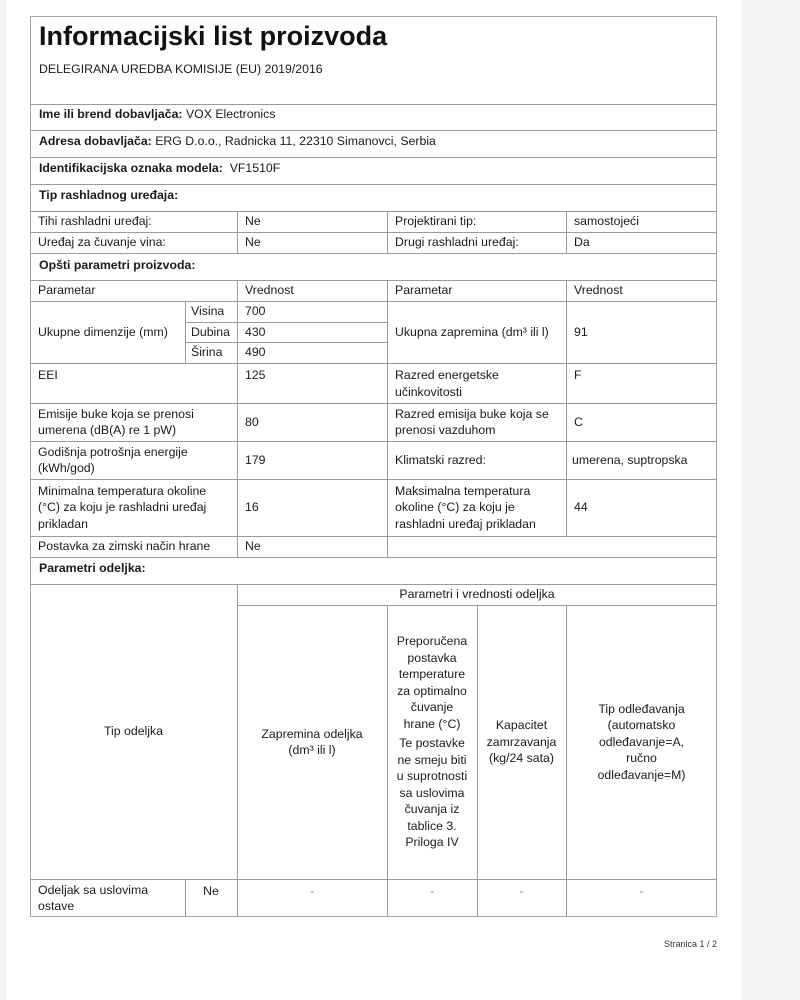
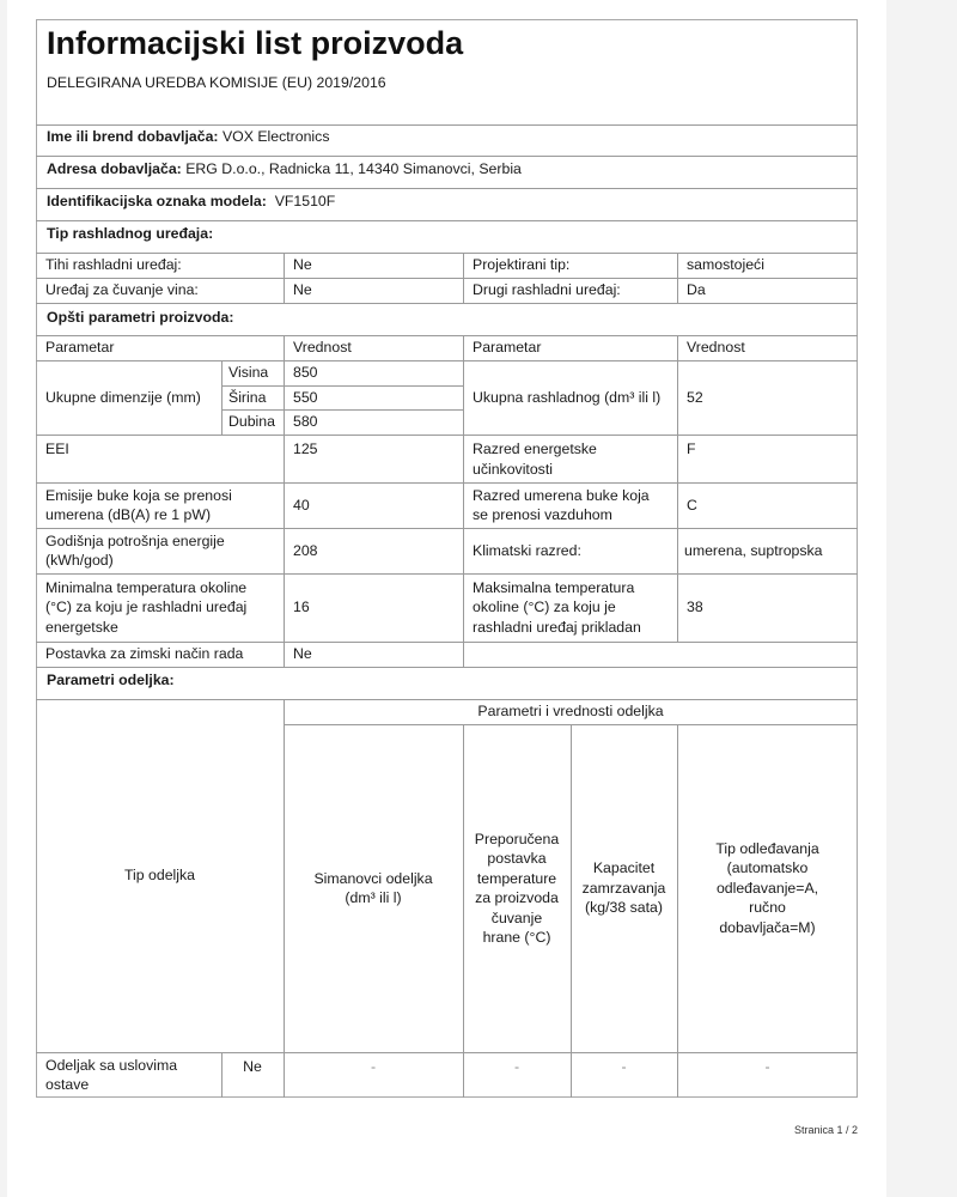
  Informacijski list proizvoda
  DELEGIRANA UREDBA KOMISIJE (EU) 2019/2016
  Ime ili brend dobavljača: VOX Electronics
- Adresa dobavljača: ERG D.o.o., Radnicka 11, 22310 Simanovci, Serbia
+ Adresa dobavljača: ERG D.o.o., Radnicka 11, 14340 Simanovci, Serbia
  Identifikacijska oznaka modela: VF1510F
  Tip rashladnog uređaja:
  Tihi rashladni uređaj:
  Ne
  Projektirani tip:
  samostojeći
  Uređaj za čuvanje vina:
  Ne
  Drugi rashladni uređaj:
  Da
  Opšti parametri proizvoda:
  Parametar
  Vrednost
  Parametar
  Vrednost
  Ukupne dimenzije (mm)
  Visina
- 700
+ 850
- Dubina
+ Širina
- 430
+ 550
- Širina
+ Dubina
- 490
+ 580
- Ukupna zapremina (dm³ ili l)
+ Ukupna rashladnog (dm³ ili l)
- 91
+ 52
  EEI
  125
  Razred energetske učinkovitosti
  F
  Emisije buke koja se prenosi umerena (dB(A) re 1 pW)
- 80
+ 40
- Razred emisija buke koja se prenosi vazduhom
+ Razred umerena buke koja se prenosi vazduhom
  C
  Godišnja potrošnja energije (kWh/god)
- 179
+ 208
  Klimatski razred:
  umerena, suptropska
- Minimalna temperatura okoline (°C) za koju je rashladni uređaj prikladan
+ Minimalna temperatura okoline (°C) za koju je rashladni uređaj energetske
  16
  Maksimalna temperatura okoline (°C) za koju je rashladni uređaj prikladan
- 44
+ 38
- Postavka za zimski način hrane
+ Postavka za zimski način rada
  Ne
  Parametri odeljka:
  Parametri i vrednosti odeljka
  Tip odeljka
- Zapremina odeljka (dm³ ili l)
+ Simanovci odeljka (dm³ ili l)
- Preporučena postavka temperature za optimalno čuvanje hrane (°C)
+ Preporučena postavka temperature za proizvoda čuvanje hrane (°C)
- Te postavke ne smeju biti u suprotnosti sa uslovima čuvanja iz tablice 3. Priloga IV
- Kapacitet zamrzavanja (kg/24 sata)
+ Kapacitet zamrzavanja (kg/38 sata)
- Tip odleđavanja (automatsko odleđavanje=A, ručno odleđavanje=M)
+ Tip odleđavanja (automatsko odleđavanje=A, ručno dobavljača=M)
  Odeljak sa uslovima ostave
  Ne
  -
  -
  -
  -
  Stranica 1 / 2
